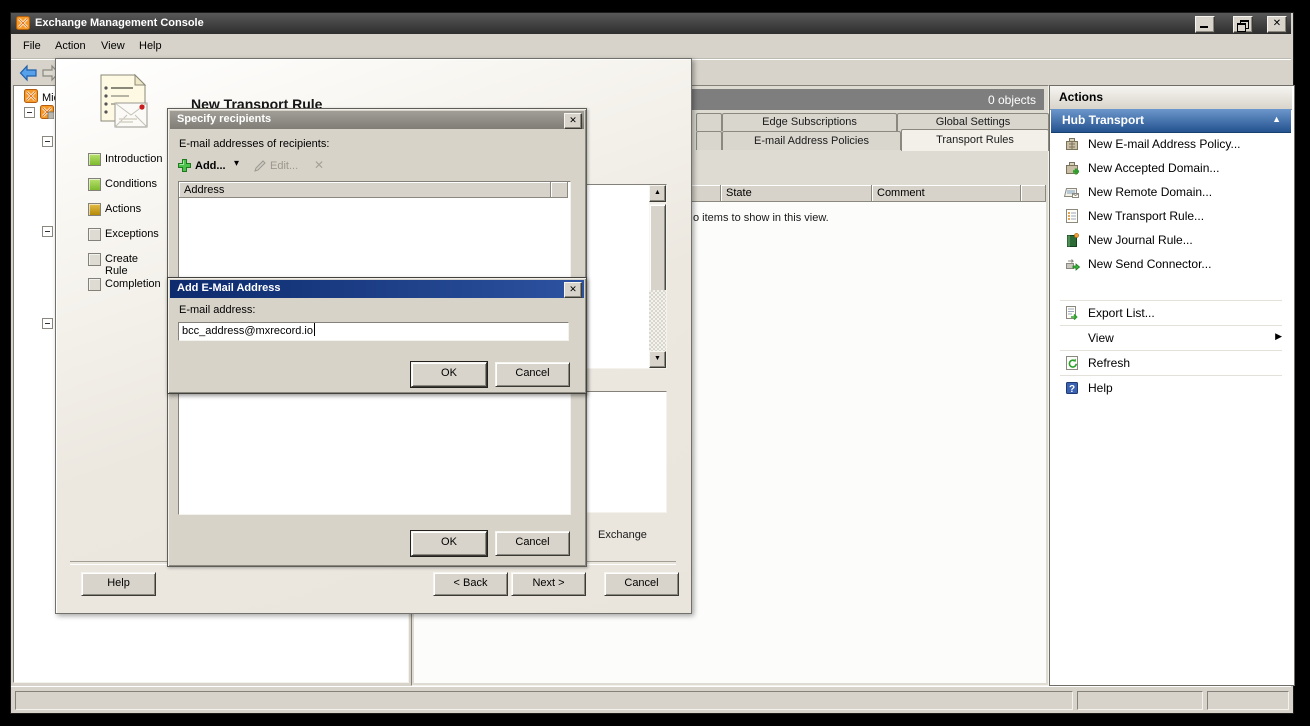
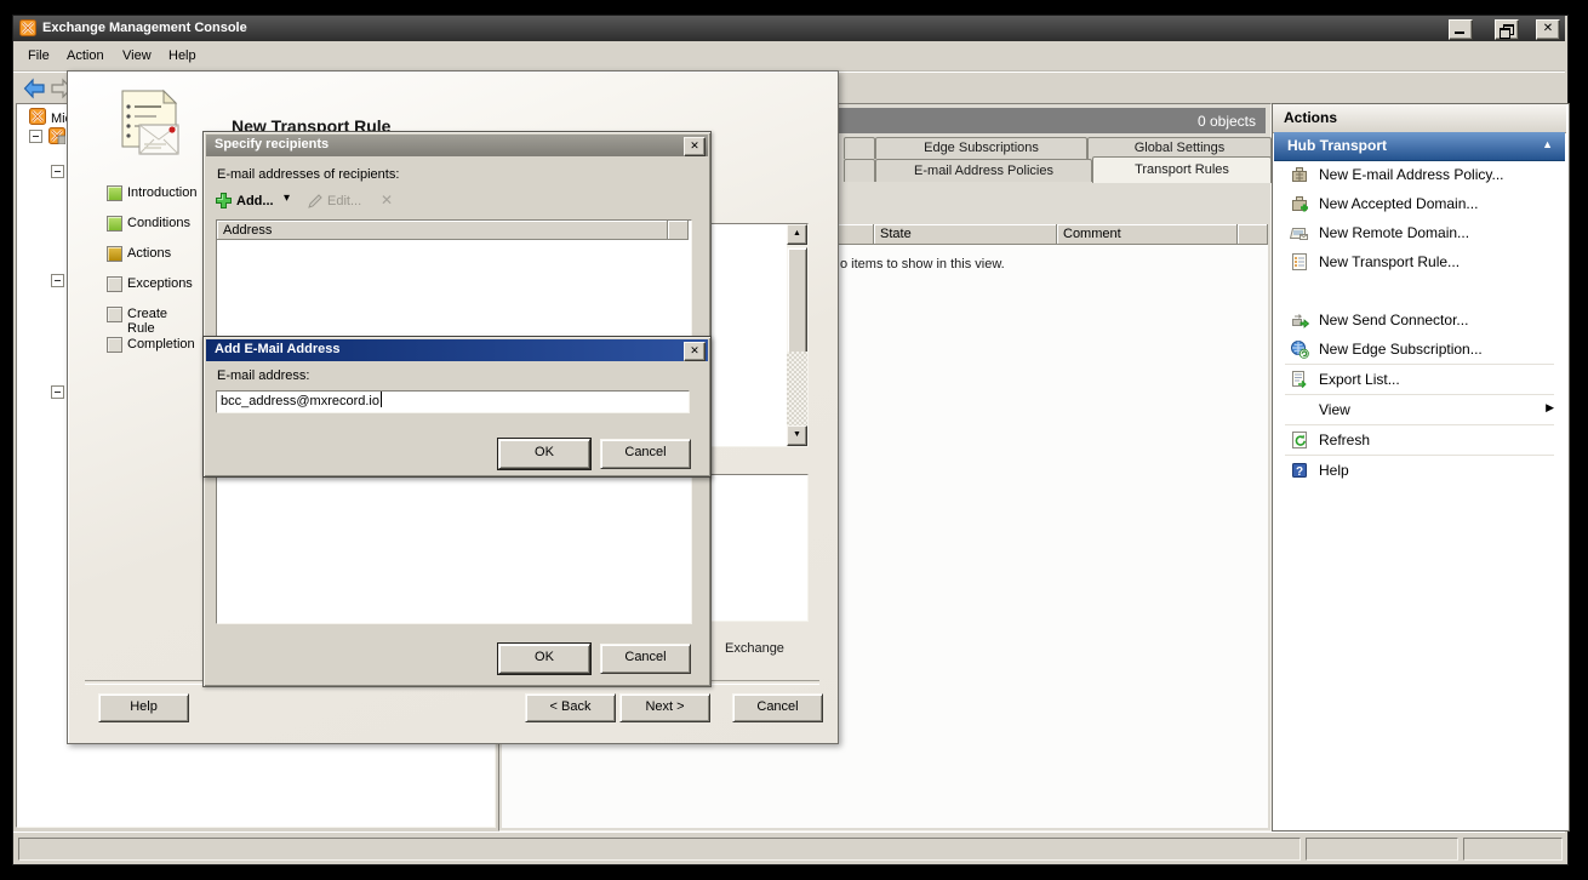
  Exchange Management Console
  ✕
  File
  Action
  View
  Help
  0 objects
  Edge Subscriptions
  Global Settings
  E-mail Address Policies
  Transport Rules
  State
  Comment
  o items to show in this view.
  Actions
  Hub Transport
  ▲
  New E-mail Address Policy...
  New Accepted Domain...
  New Remote Domain...
  New Transport Rule...
- New Journal Rule...
  New Send Connector...
+ New Edge Subscription...
  Export List...
  View
  ▶
  Refresh
  ?
  Help
  New Transport Rule
  Introduction
  Conditions
  Actions
  Exceptions
  Create Rule
  Completion
  Exchange
  Help
  < Back
  Next >
  Cancel
  Specify recipients
  ✕
  E-mail addresses of recipients:
  Add...
  ▾
  Edit...
  ✕
  Address
  OK
  Cancel
  Add E-Mail Address
  ✕
  E-mail address:
  bcc_address@mxrecord.io
  OK
  Cancel
